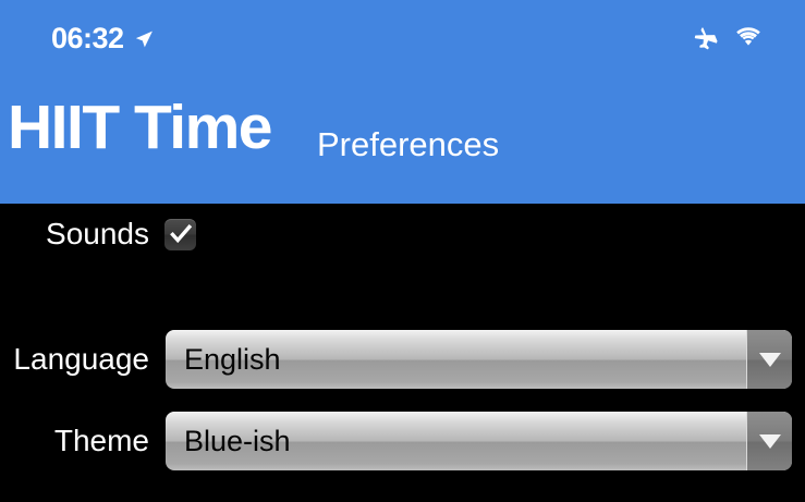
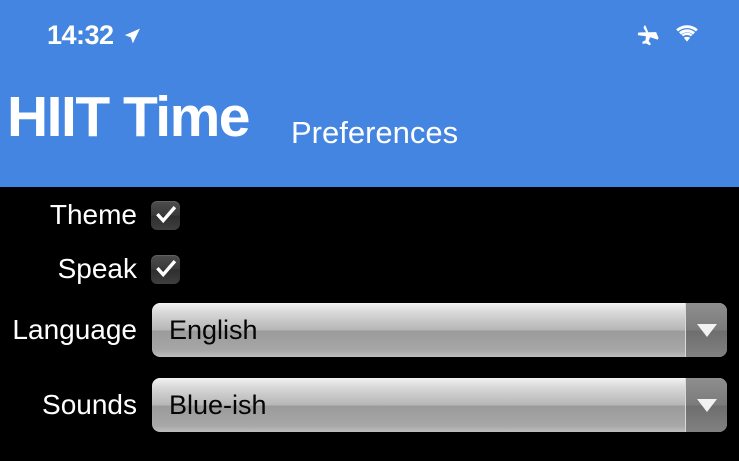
- 06:32
+ 14:32
  HIIT Time
  Preferences
- Sounds
+ Theme
+ Speak
  Language
  English
- Theme
+ Sounds
  Blue-ish
